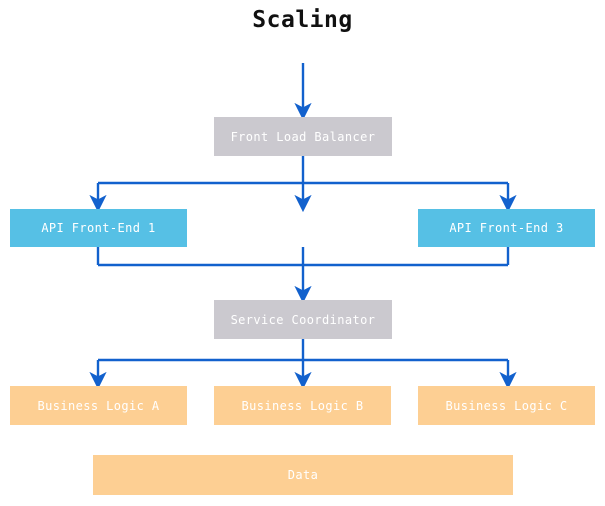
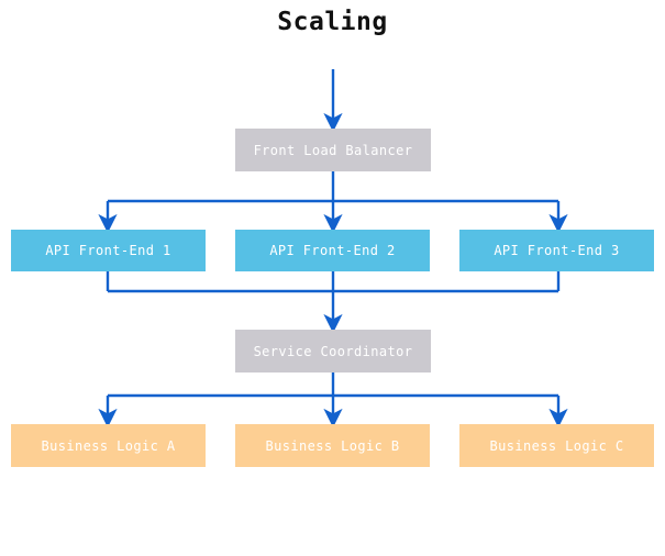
  Scaling
  Front Load Balancer
  API Front-End 1
+ API Front-End 2
  API Front-End 3
  Service Coordinator
  Business Logic A
  Business Logic B
  Business Logic C
- Data
